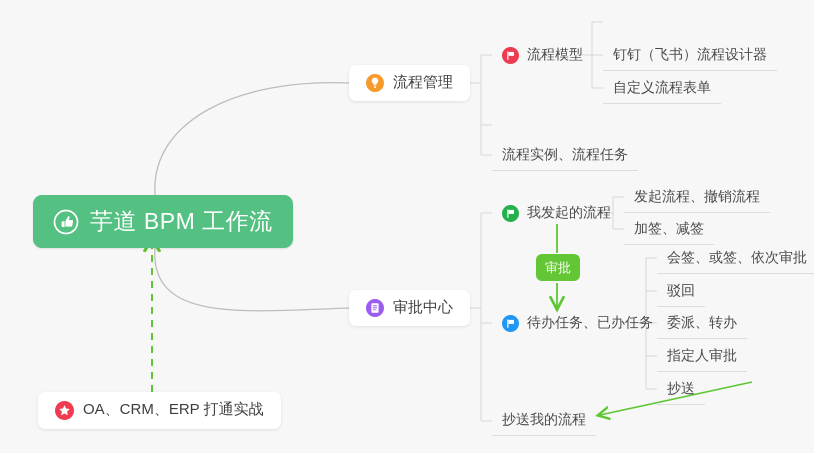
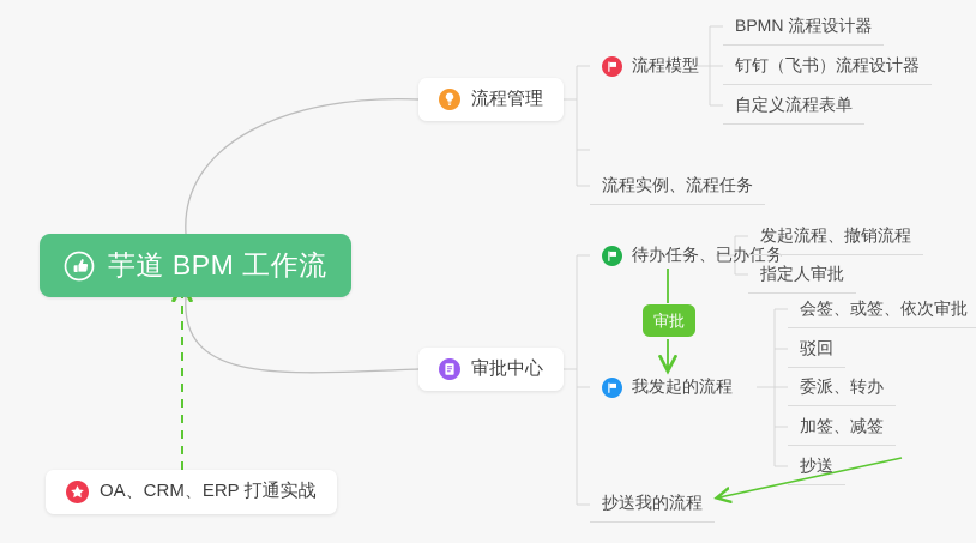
  芋道 BPM 工作流
  流程管理
  流程模型
+ BPMN 流程设计器
  钉钉（飞书）流程设计器
  自定义流程表单
  流程实例、流程任务
  审批中心
- 我发起的流程
+ 待办任务、已办任务
  发起流程、撤销流程
- 加签、减签
+ 指定人审批
  审批
- 待办任务、已办任务
+ 我发起的流程
  会签、或签、依次审批
  驳回
  委派、转办
- 指定人审批
+ 加签、减签
  抄送
  抄送我的流程
  OA、CRM、ERP 打通实战
